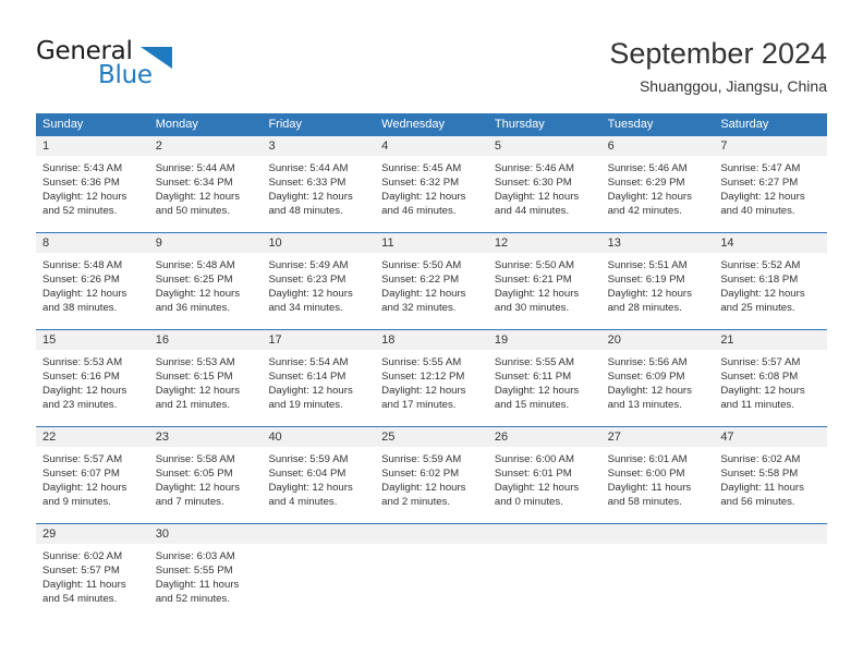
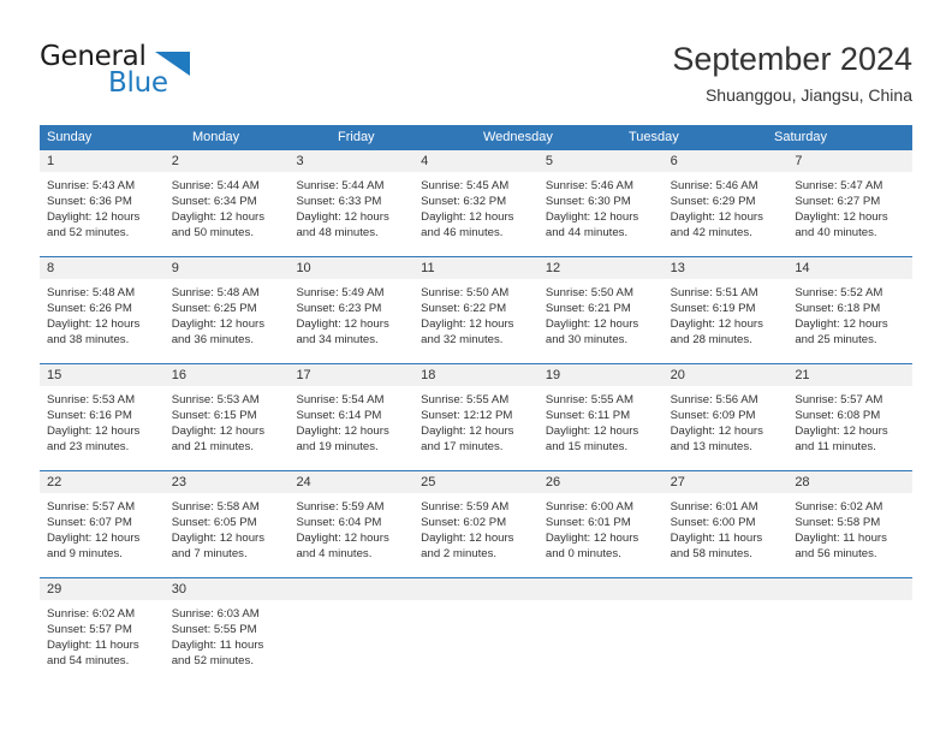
  General
  Blue
  September 2024
  Shuanggou, Jiangsu, China
  Sunday
  Monday
  Friday
  Wednesday
- Thursday
  Tuesday
  Saturday
  1
  Sunrise: 5:43 AM
  Sunset: 6:36 PM
  Daylight: 12 hours
  and 52 minutes.
  2
  Sunrise: 5:44 AM
  Sunset: 6:34 PM
  Daylight: 12 hours
  and 50 minutes.
  3
  Sunrise: 5:44 AM
  Sunset: 6:33 PM
  Daylight: 12 hours
  and 48 minutes.
  4
  Sunrise: 5:45 AM
  Sunset: 6:32 PM
  Daylight: 12 hours
  and 46 minutes.
  5
  Sunrise: 5:46 AM
  Sunset: 6:30 PM
  Daylight: 12 hours
  and 44 minutes.
  6
  Sunrise: 5:46 AM
  Sunset: 6:29 PM
  Daylight: 12 hours
  and 42 minutes.
  7
  Sunrise: 5:47 AM
  Sunset: 6:27 PM
  Daylight: 12 hours
  and 40 minutes.
  8
  Sunrise: 5:48 AM
  Sunset: 6:26 PM
  Daylight: 12 hours
  and 38 minutes.
  9
  Sunrise: 5:48 AM
  Sunset: 6:25 PM
  Daylight: 12 hours
  and 36 minutes.
  10
  Sunrise: 5:49 AM
  Sunset: 6:23 PM
  Daylight: 12 hours
  and 34 minutes.
  11
  Sunrise: 5:50 AM
  Sunset: 6:22 PM
  Daylight: 12 hours
  and 32 minutes.
  12
  Sunrise: 5:50 AM
  Sunset: 6:21 PM
  Daylight: 12 hours
  and 30 minutes.
  13
  Sunrise: 5:51 AM
  Sunset: 6:19 PM
  Daylight: 12 hours
  and 28 minutes.
  14
  Sunrise: 5:52 AM
  Sunset: 6:18 PM
  Daylight: 12 hours
  and 25 minutes.
  15
  Sunrise: 5:53 AM
  Sunset: 6:16 PM
  Daylight: 12 hours
  and 23 minutes.
  16
  Sunrise: 5:53 AM
  Sunset: 6:15 PM
  Daylight: 12 hours
  and 21 minutes.
  17
  Sunrise: 5:54 AM
  Sunset: 6:14 PM
  Daylight: 12 hours
  and 19 minutes.
  18
  Sunrise: 5:55 AM
  Sunset: 12:12 PM
  Daylight: 12 hours
  and 17 minutes.
  19
  Sunrise: 5:55 AM
  Sunset: 6:11 PM
  Daylight: 12 hours
  and 15 minutes.
  20
  Sunrise: 5:56 AM
  Sunset: 6:09 PM
  Daylight: 12 hours
  and 13 minutes.
  21
  Sunrise: 5:57 AM
  Sunset: 6:08 PM
  Daylight: 12 hours
  and 11 minutes.
  22
  Sunrise: 5:57 AM
  Sunset: 6:07 PM
  Daylight: 12 hours
  and 9 minutes.
  23
  Sunrise: 5:58 AM
  Sunset: 6:05 PM
  Daylight: 12 hours
  and 7 minutes.
- 40
+ 24
  Sunrise: 5:59 AM
  Sunset: 6:04 PM
  Daylight: 12 hours
  and 4 minutes.
  25
  Sunrise: 5:59 AM
  Sunset: 6:02 PM
  Daylight: 12 hours
  and 2 minutes.
  26
  Sunrise: 6:00 AM
  Sunset: 6:01 PM
  Daylight: 12 hours
  and 0 minutes.
  27
  Sunrise: 6:01 AM
  Sunset: 6:00 PM
  Daylight: 11 hours
  and 58 minutes.
- 47
+ 28
  Sunrise: 6:02 AM
  Sunset: 5:58 PM
  Daylight: 11 hours
  and 56 minutes.
  29
  Sunrise: 6:02 AM
  Sunset: 5:57 PM
  Daylight: 11 hours
  and 54 minutes.
  30
  Sunrise: 6:03 AM
  Sunset: 5:55 PM
  Daylight: 11 hours
  and 52 minutes.
